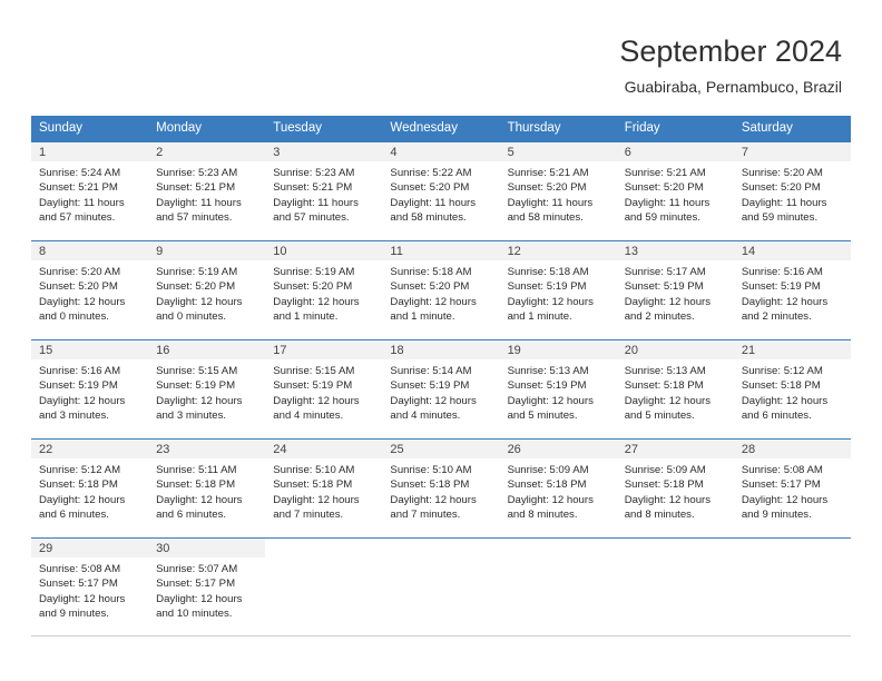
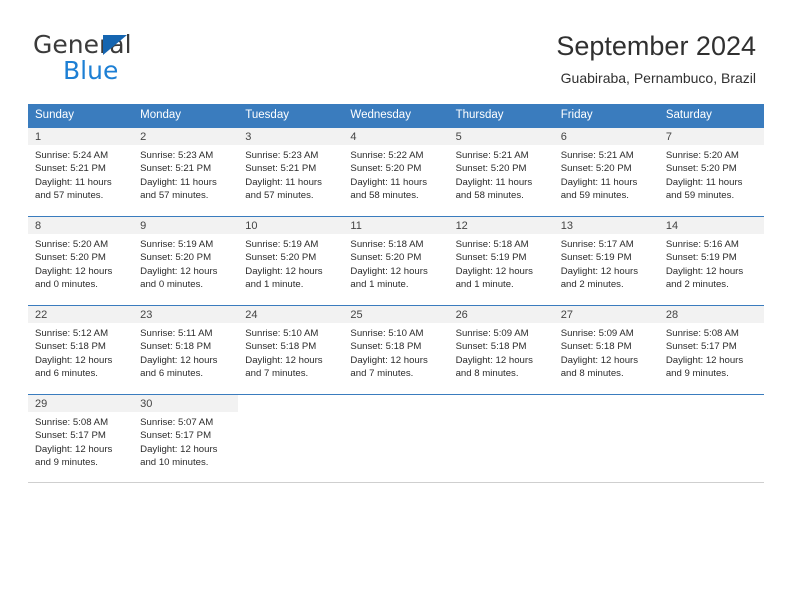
+ General
+ Blue
  September 2024
  Guabiraba, Pernambuco, Brazil
  Sunday	Monday	Tuesday	Wednesday	Thursday	Friday	Saturday
  1Sunrise: 5:24 AMSunset: 5:21 PMDaylight: 11 hoursand 57 minutes.	2Sunrise: 5:23 AMSunset: 5:21 PMDaylight: 11 hoursand 57 minutes.	3Sunrise: 5:23 AMSunset: 5:21 PMDaylight: 11 hoursand 57 minutes.	4Sunrise: 5:22 AMSunset: 5:20 PMDaylight: 11 hoursand 58 minutes.	5Sunrise: 5:21 AMSunset: 5:20 PMDaylight: 11 hoursand 58 minutes.	6Sunrise: 5:21 AMSunset: 5:20 PMDaylight: 11 hoursand 59 minutes.	7Sunrise: 5:20 AMSunset: 5:20 PMDaylight: 11 hoursand 59 minutes.
  8Sunrise: 5:20 AMSunset: 5:20 PMDaylight: 12 hoursand 0 minutes.	9Sunrise: 5:19 AMSunset: 5:20 PMDaylight: 12 hoursand 0 minutes.	10Sunrise: 5:19 AMSunset: 5:20 PMDaylight: 12 hoursand 1 minute.	11Sunrise: 5:18 AMSunset: 5:20 PMDaylight: 12 hoursand 1 minute.	12Sunrise: 5:18 AMSunset: 5:19 PMDaylight: 12 hoursand 1 minute.	13Sunrise: 5:17 AMSunset: 5:19 PMDaylight: 12 hoursand 2 minutes.	14Sunrise: 5:16 AMSunset: 5:19 PMDaylight: 12 hoursand 2 minutes.
- 15Sunrise: 5:16 AMSunset: 5:19 PMDaylight: 12 hoursand 3 minutes.	16Sunrise: 5:15 AMSunset: 5:19 PMDaylight: 12 hoursand 3 minutes.	17Sunrise: 5:15 AMSunset: 5:19 PMDaylight: 12 hoursand 4 minutes.	18Sunrise: 5:14 AMSunset: 5:19 PMDaylight: 12 hoursand 4 minutes.	19Sunrise: 5:13 AMSunset: 5:19 PMDaylight: 12 hoursand 5 minutes.	20Sunrise: 5:13 AMSunset: 5:18 PMDaylight: 12 hoursand 5 minutes.	21Sunrise: 5:12 AMSunset: 5:18 PMDaylight: 12 hoursand 6 minutes.
  22Sunrise: 5:12 AMSunset: 5:18 PMDaylight: 12 hoursand 6 minutes.	23Sunrise: 5:11 AMSunset: 5:18 PMDaylight: 12 hoursand 6 minutes.	24Sunrise: 5:10 AMSunset: 5:18 PMDaylight: 12 hoursand 7 minutes.	25Sunrise: 5:10 AMSunset: 5:18 PMDaylight: 12 hoursand 7 minutes.	26Sunrise: 5:09 AMSunset: 5:18 PMDaylight: 12 hoursand 8 minutes.	27Sunrise: 5:09 AMSunset: 5:18 PMDaylight: 12 hoursand 8 minutes.	28Sunrise: 5:08 AMSunset: 5:17 PMDaylight: 12 hoursand 9 minutes.
  29Sunrise: 5:08 AMSunset: 5:17 PMDaylight: 12 hoursand 9 minutes.	30Sunrise: 5:07 AMSunset: 5:17 PMDaylight: 12 hoursand 10 minutes.
